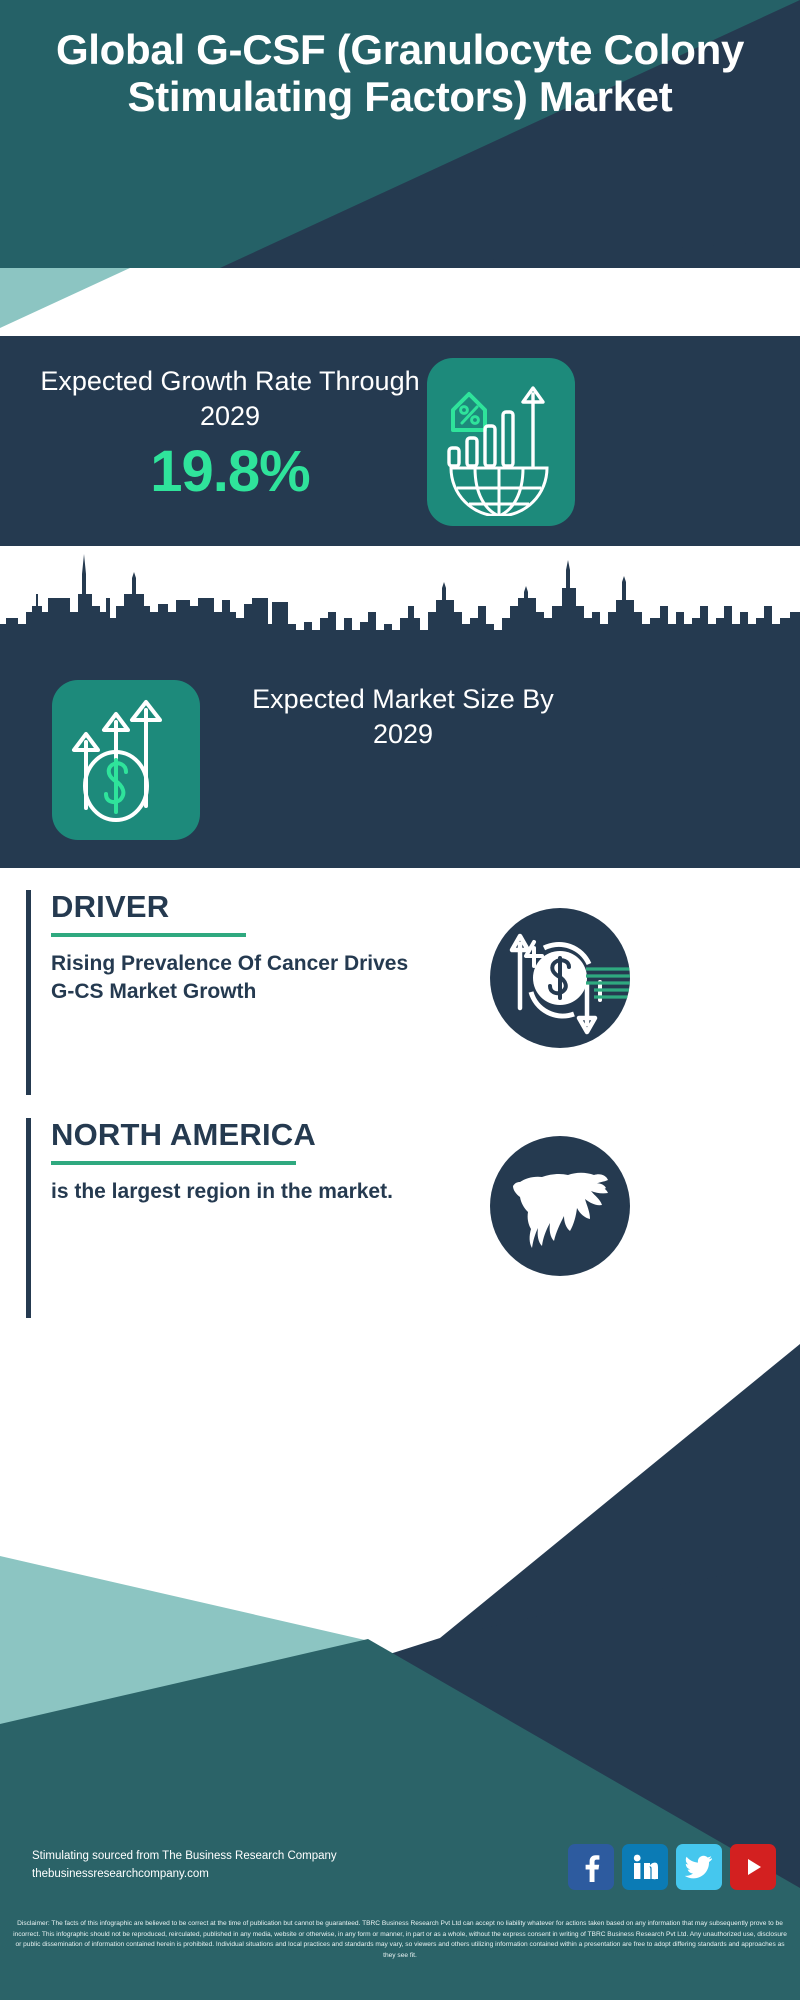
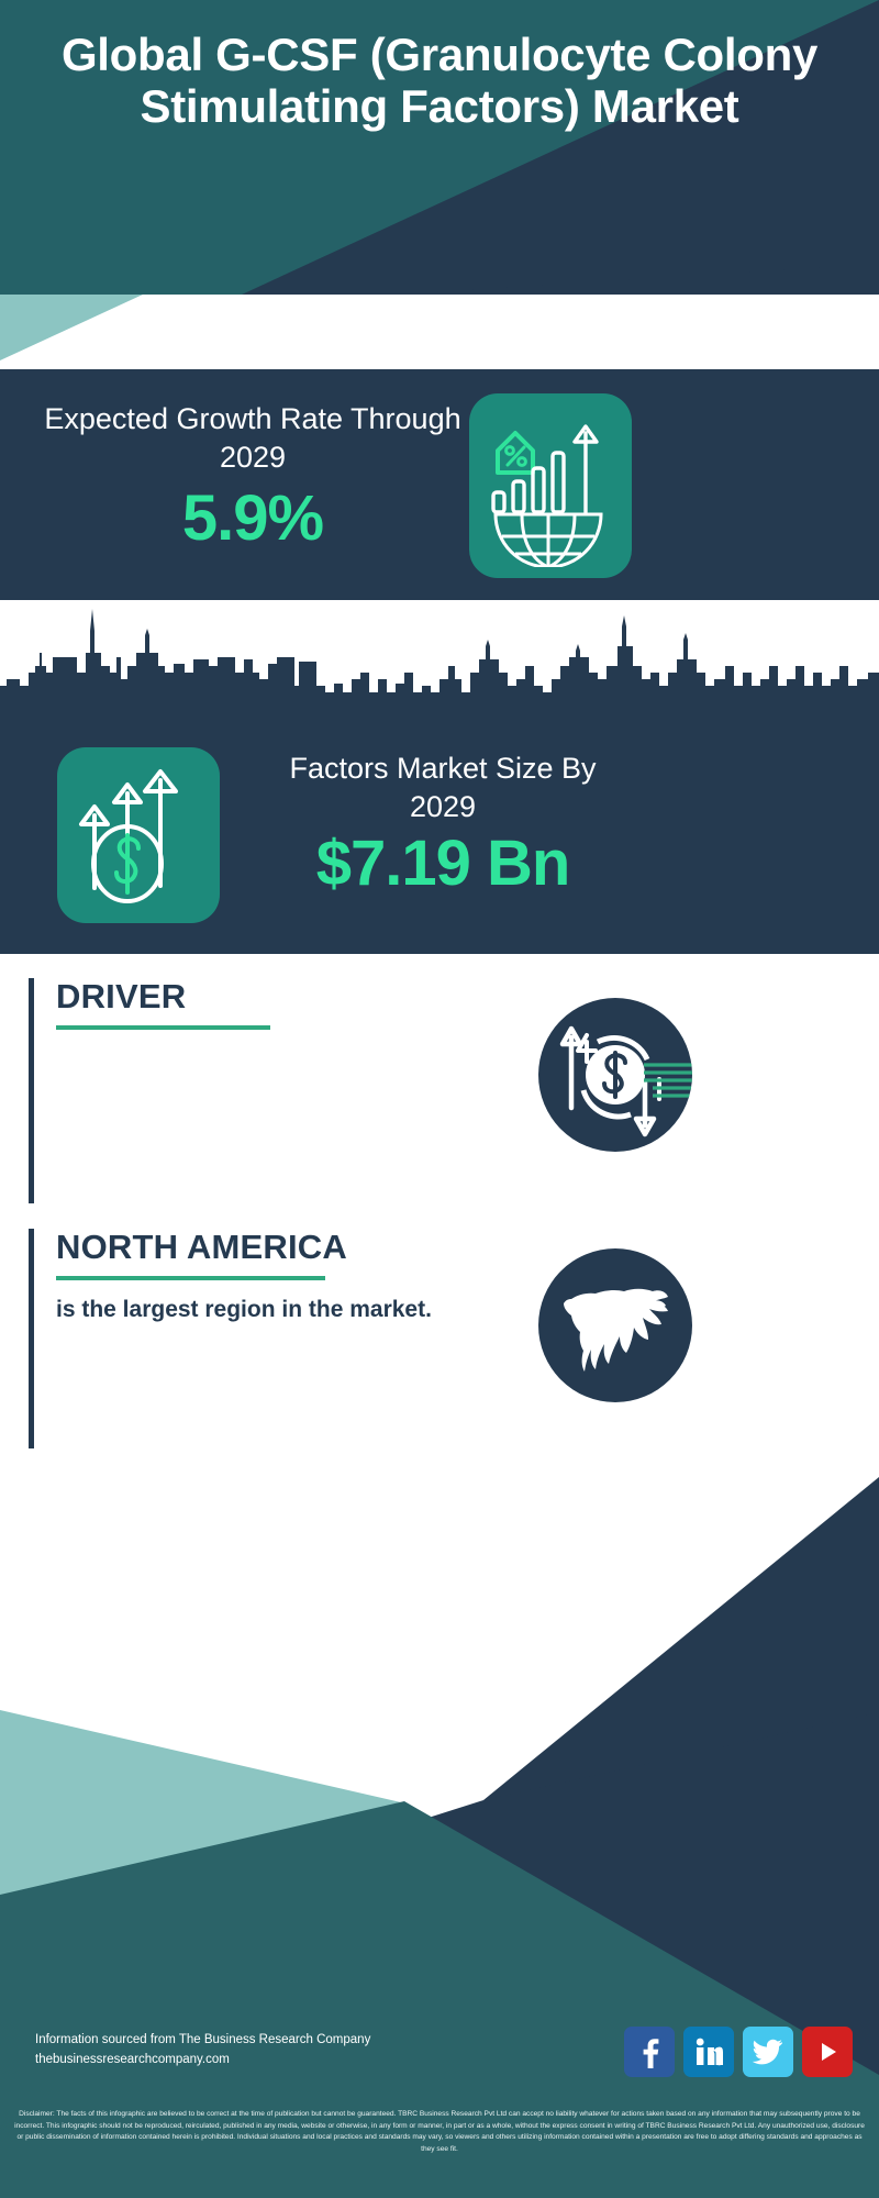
  Global G-CSF (Granulocyte Colony Stimulating Factors) Market
  Expected Growth Rate Through 2029
- 19.8%
+ 5.9%
- Expected Market Size By 2029
+ Factors Market Size By 2029
+ $7.19 Bn
  DRIVER
- Rising Prevalence Of Cancer Drives G-CS Market Growth
  NORTH AMERICA
  is the largest region in the market.
- Stimulating sourced from The Business Research Company
+ Information sourced from The Business Research Company
  thebusinessresearchcompany.com
